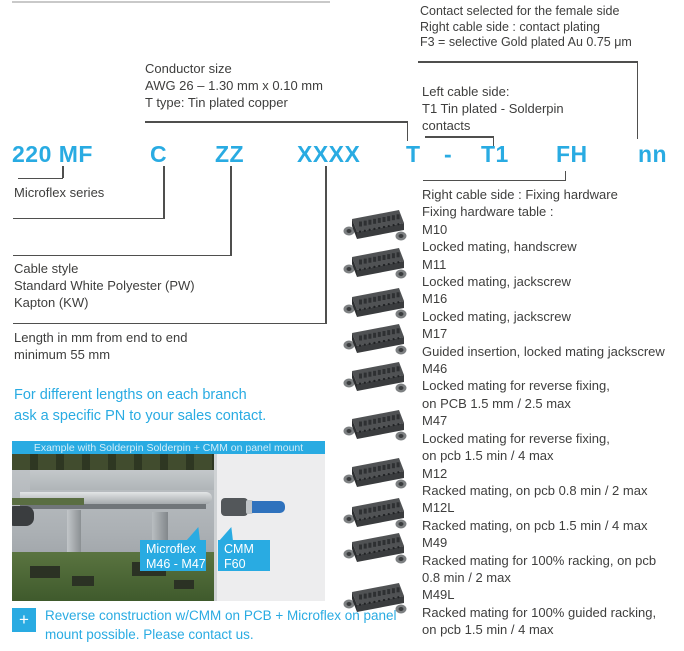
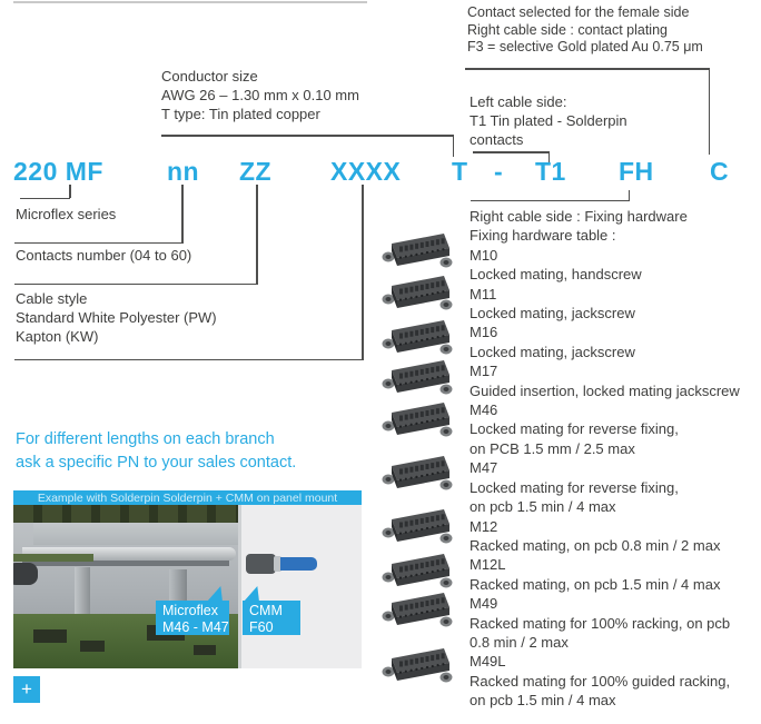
  Contact selected for the female side
  Right cable side : contact plating
  F3 = selective Gold plated Au 0.75 μm
  Conductor size
  AWG 26 – 1.30 mm x 0.10 mm
  T type: Tin plated copper
  Left cable side:
  T1 Tin plated - Solderpin
  contacts
  220 MF
- C
+ nn
  ZZ
  XXXX
  T
  -
  T1
  FH
- nn
+ C
  Microflex series
+ Contacts number (04 to 60)
  Cable style
  Standard White Polyester (PW)
  Kapton (KW)
- Length in mm from end to end
- minimum 55 mm
  For different lengths on each branch
  ask a specific PN to your sales contact.
  Example with Solderpin Solderpin + CMM on panel mount
  Microflex
  M46 - M47
  CMM
  F60
  +
- Reverse construction w/CMM on PCB + Microflex on panel
- mount possible. Please contact us.
  Right cable side : Fixing hardware
  Fixing hardware table :
  M10
  Locked mating, handscrew
  M11
  Locked mating, jackscrew
  M16
  Locked mating, jackscrew
  M17
  Guided insertion, locked mating jackscrew
  M46
  Locked mating for reverse fixing,
  on PCB 1.5 mm / 2.5 max
  M47
  Locked mating for reverse fixing,
  on pcb 1.5 min / 4 max
  M12
  Racked mating, on pcb 0.8 min / 2 max
  M12L
  Racked mating, on pcb 1.5 min / 4 max
  M49
  Racked mating for 100% racking, on pcb
  0.8 min / 2 max
  M49L
  Racked mating for 100% guided racking,
  on pcb 1.5 min / 4 max
